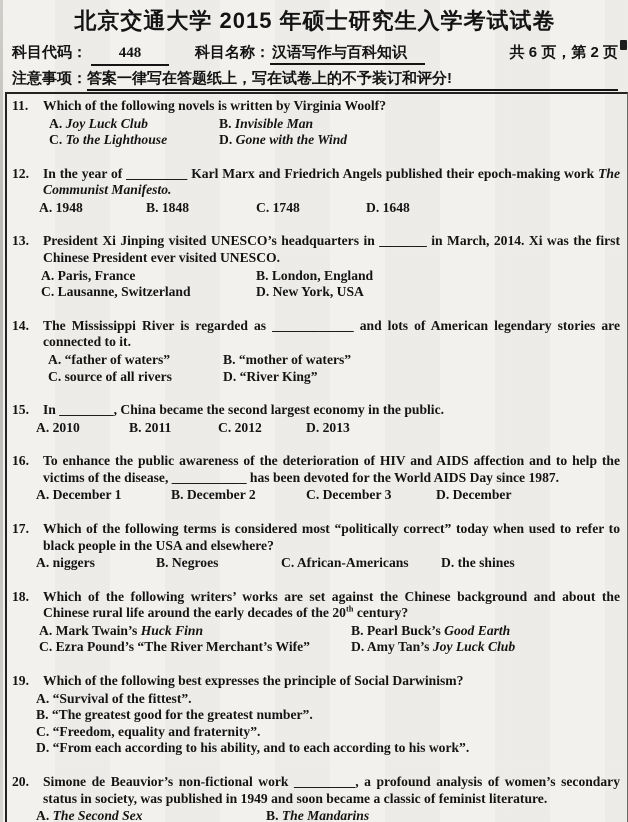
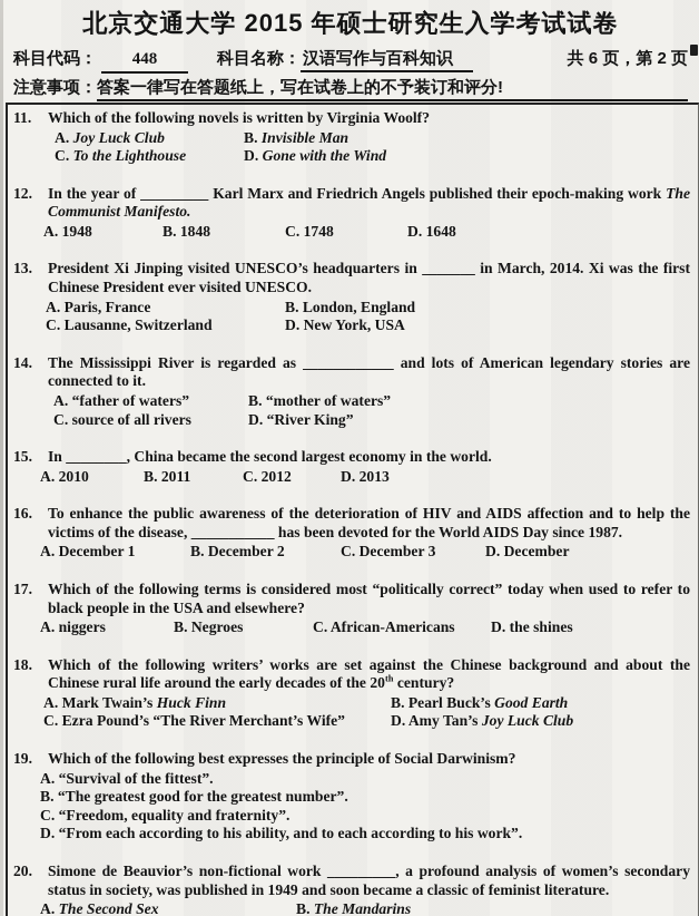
  北京交通大学 2015 年硕士研究生入学考试试卷
  科目代码：
  448
  科目名称：
  汉语写作与百科知识
  共 6 页，第 2 页
  注意事项：
  答案一律写在答题纸上，写在试卷上的不予装订和评分!
  11.
  Which of the following novels is written by Virginia Woolf?
  A. Joy Luck Club
  B. Invisible Man
  C. To the Lighthouse
  D. Gone with the Wind
  12.
  In the year of _________ Karl Marx and Friedrich Angels published their epoch-making work The Communist Manifesto.
  A. 1948
  B. 1848
  C. 1748
  D. 1648
  13.
  President Xi Jinping visited UNESCO’s headquarters in _______ in March, 2014. Xi was the first Chinese President ever visited UNESCO.
  A. Paris, France
  B. London, England
  C. Lausanne, Switzerland
  D. New York, USA
  14.
  The Mississippi River is regarded as ____________ and lots of American legendary stories are connected to it.
  A. “father of waters”
  B. “mother of waters”
  C. source of all rivers
  D. “River King”
  15.
- In ________, China became the second largest economy in the public.
+ In ________, China became the second largest economy in the world.
  A. 2010
  B. 2011
  C. 2012
  D. 2013
  16.
  To enhance the public awareness of the deterioration of HIV and AIDS affection and to help the victims of the disease, ___________ has been devoted for the World AIDS Day since 1987.
  A. December 1
  B. December 2
  C. December 3
  D. December
  17.
  Which of the following terms is considered most “politically correct” today when used to refer to black people in the USA and elsewhere?
  A. niggers
  B. Negroes
  C. African-Americans
  D. the shines
  18.
  Which of the following writers’ works are set against the Chinese background and about the Chinese rural life around the early decades of the 20th century?
  A. Mark Twain’s Huck Finn
  B. Pearl Buck’s Good Earth
  C. Ezra Pound’s “The River Merchant’s Wife”
  D. Amy Tan’s Joy Luck Club
  19.
  Which of the following best expresses the principle of Social Darwinism?
  A. “Survival of the fittest”.
  B. “The greatest good for the greatest number”.
  C. “Freedom, equality and fraternity”.
  D. “From each according to his ability, and to each according to his work”.
  20.
  Simone de Beauvior’s non-fictional work _________, a profound analysis of women’s secondary status in society, was published in 1949 and soon became a classic of feminist literature.
  A. The Second Sex
  B. The Mandarins
